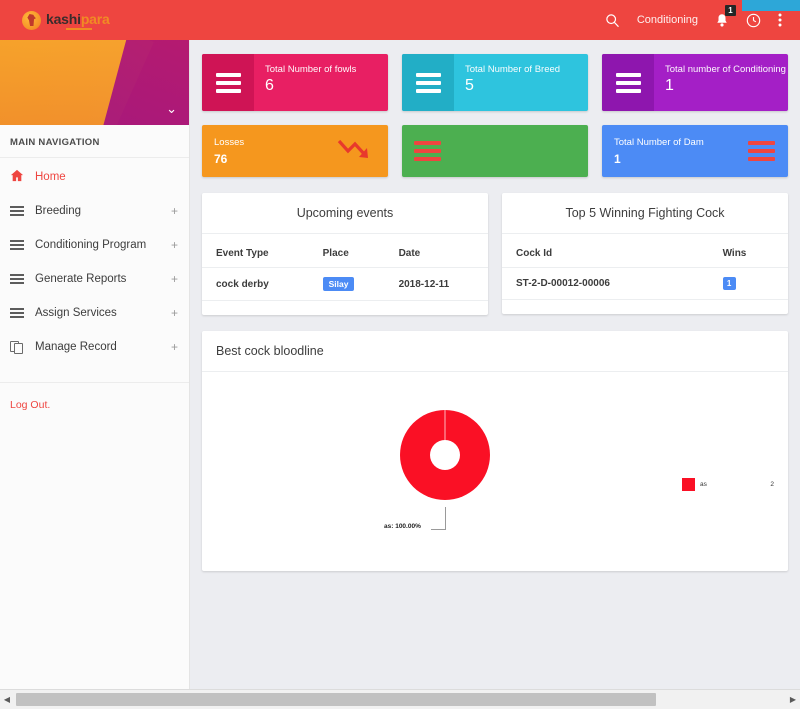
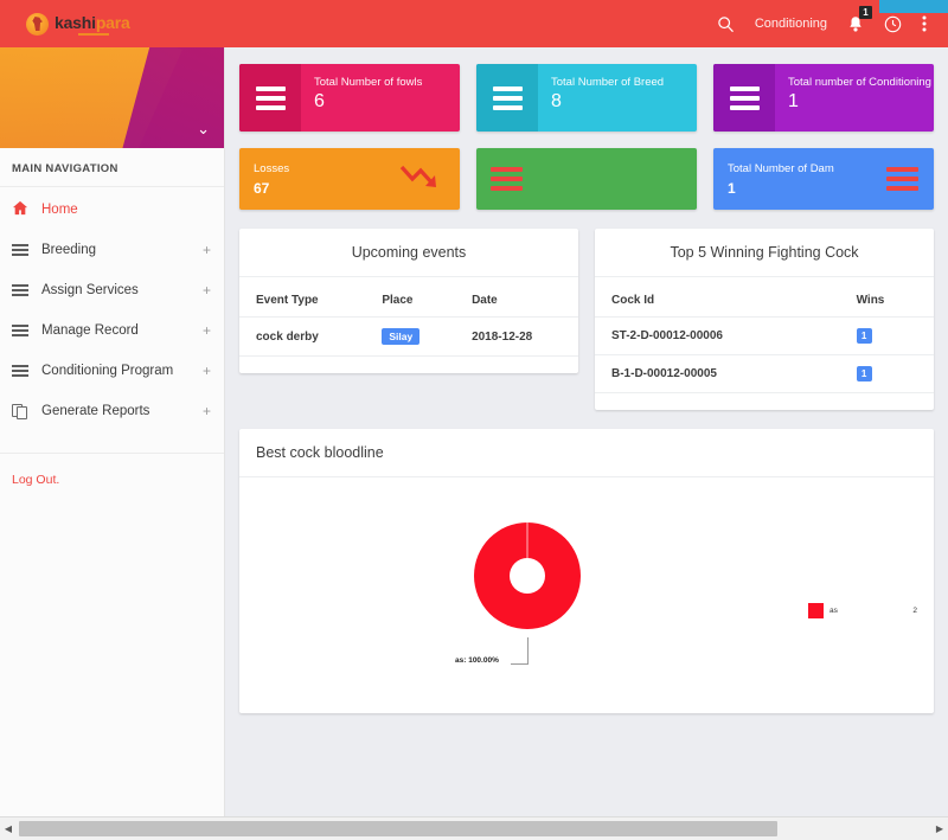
  kashipara
  Conditioning
  1
  ⌄
  MAIN NAVIGATION
  Home
  Breeding
  +
- Conditioning Program
+ Assign Services
  +
- Generate Reports
+ Manage Record
  +
- Assign Services
+ Conditioning Program
  +
- Manage Record
+ Generate Reports
  +
  Log Out.
  Total Number of fowls
  6
  Total Number of Breed
- 5
+ 8
  Total number of Conditioning
  1
  Losses
- 76
+ 67
  Total Number of Dam
  1
  Upcoming events
  Event Type	Place	Date
- cock derby	Silay	2018-12-11
+ cock derby	Silay	2018-12-28
  Top 5 Winning Fighting Cock
  Cock Id	Wins
  ST-2-D-00012-00006	1
+ B-1-D-00012-00005	1
  Best cock bloodline
  ◀
  ▶
